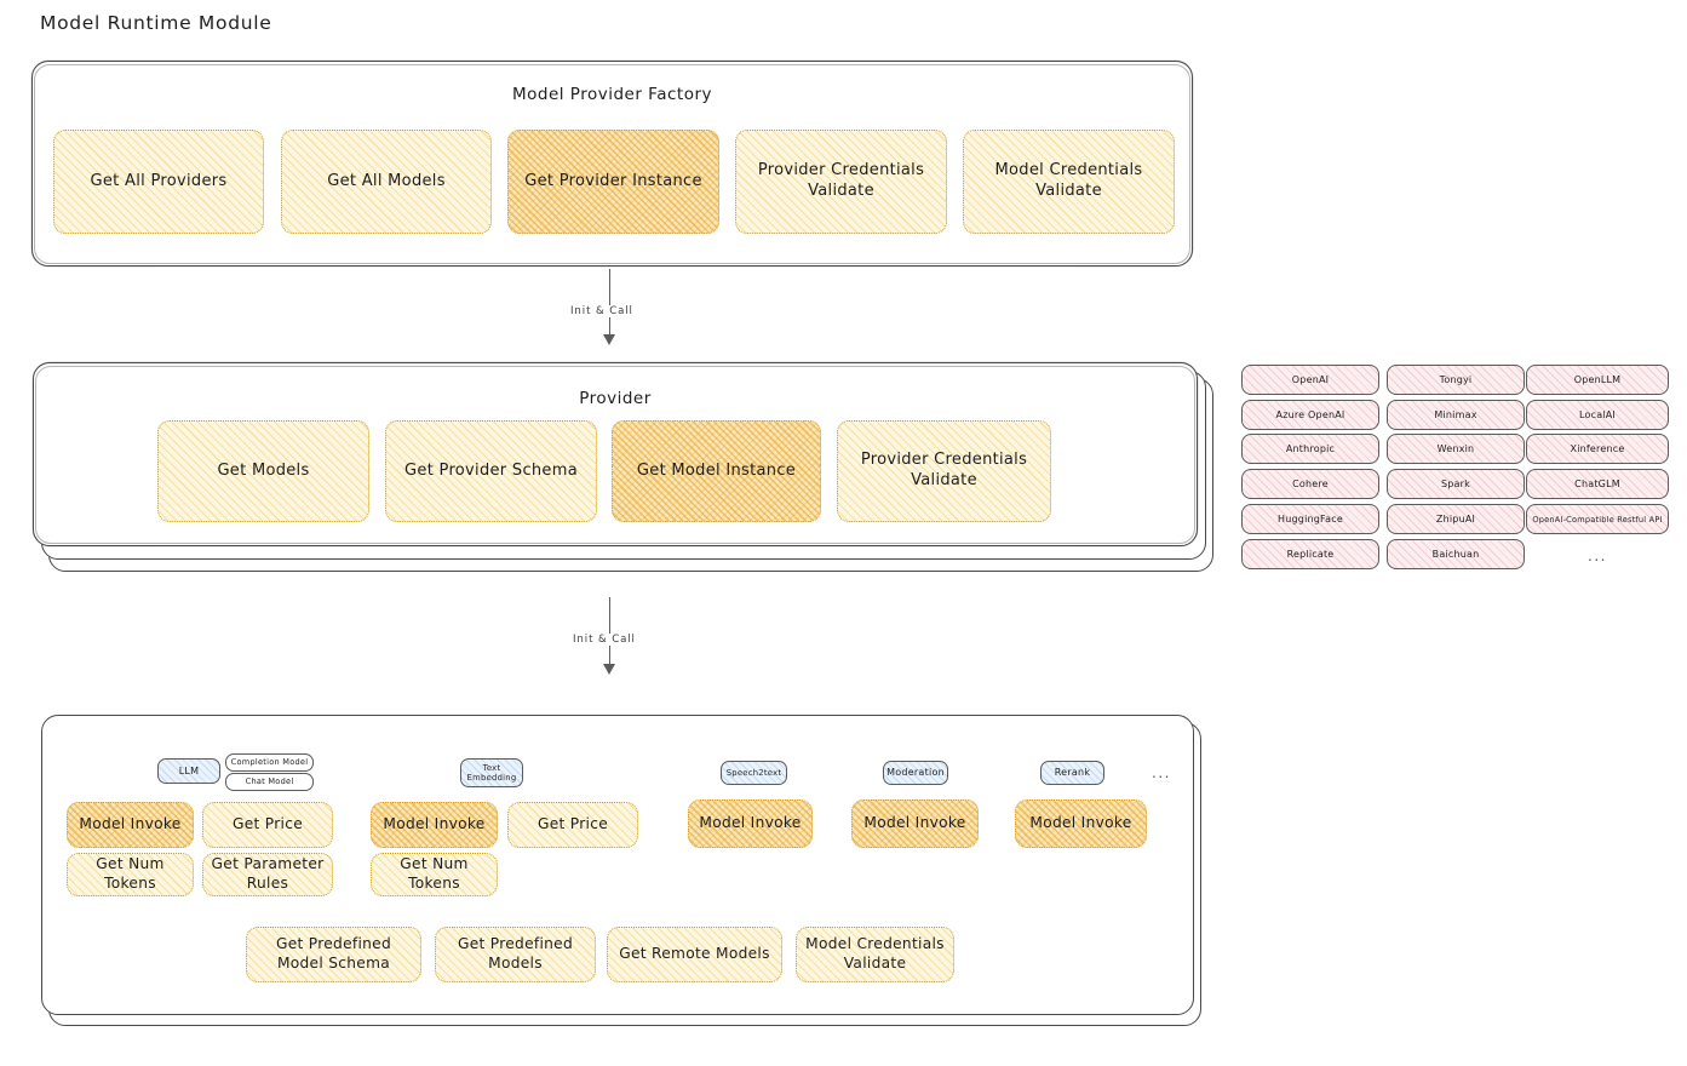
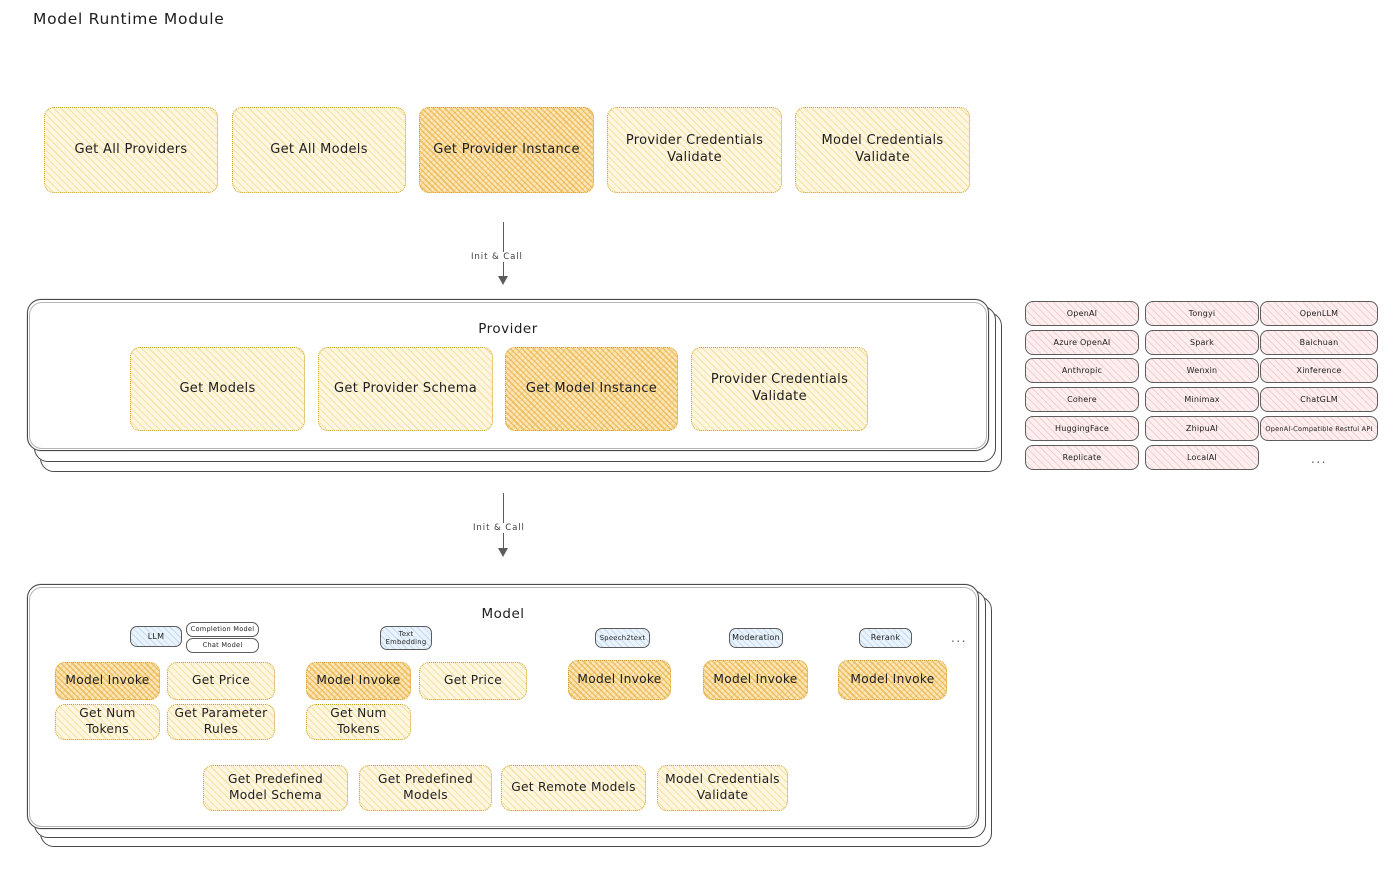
  Model Runtime Module
- Model Provider Factory
  Get All Providers
  Get All Models
  Get Provider Instance
  Provider Credentials Validate
  Model Credentials Validate
  Init & Call
  Provider
  Get Models
  Get Provider Schema
  Get Model Instance
  Provider Credentials Validate
  OpenAI
  Azure OpenAI
  Anthropic
  Cohere
  HuggingFace
  Replicate
  Tongyi
- Minimax
+ Spark
  Wenxin
- Spark
+ Minimax
  ZhipuAI
- Baichuan
+ LocalAI
  OpenLLM
- LocalAI
+ Baichuan
  Xinference
  ChatGLM
  OpenAI-Compatible Restful API
  ...
  Init & Call
+ Model
  LLM
  Completion Model
  Chat Model
  Model Invoke
  Get Price
  Get Num Tokens
  Get Parameter Rules
  Text Embedding
  Model Invoke
  Get Price
  Get Num Tokens
  Speech2text
  Model Invoke
  Moderation
  Model Invoke
  Rerank
  Model Invoke
  ...
  Get Predefined Model Schema
  Get Predefined Models
  Get Remote Models
  Model Credentials Validate
